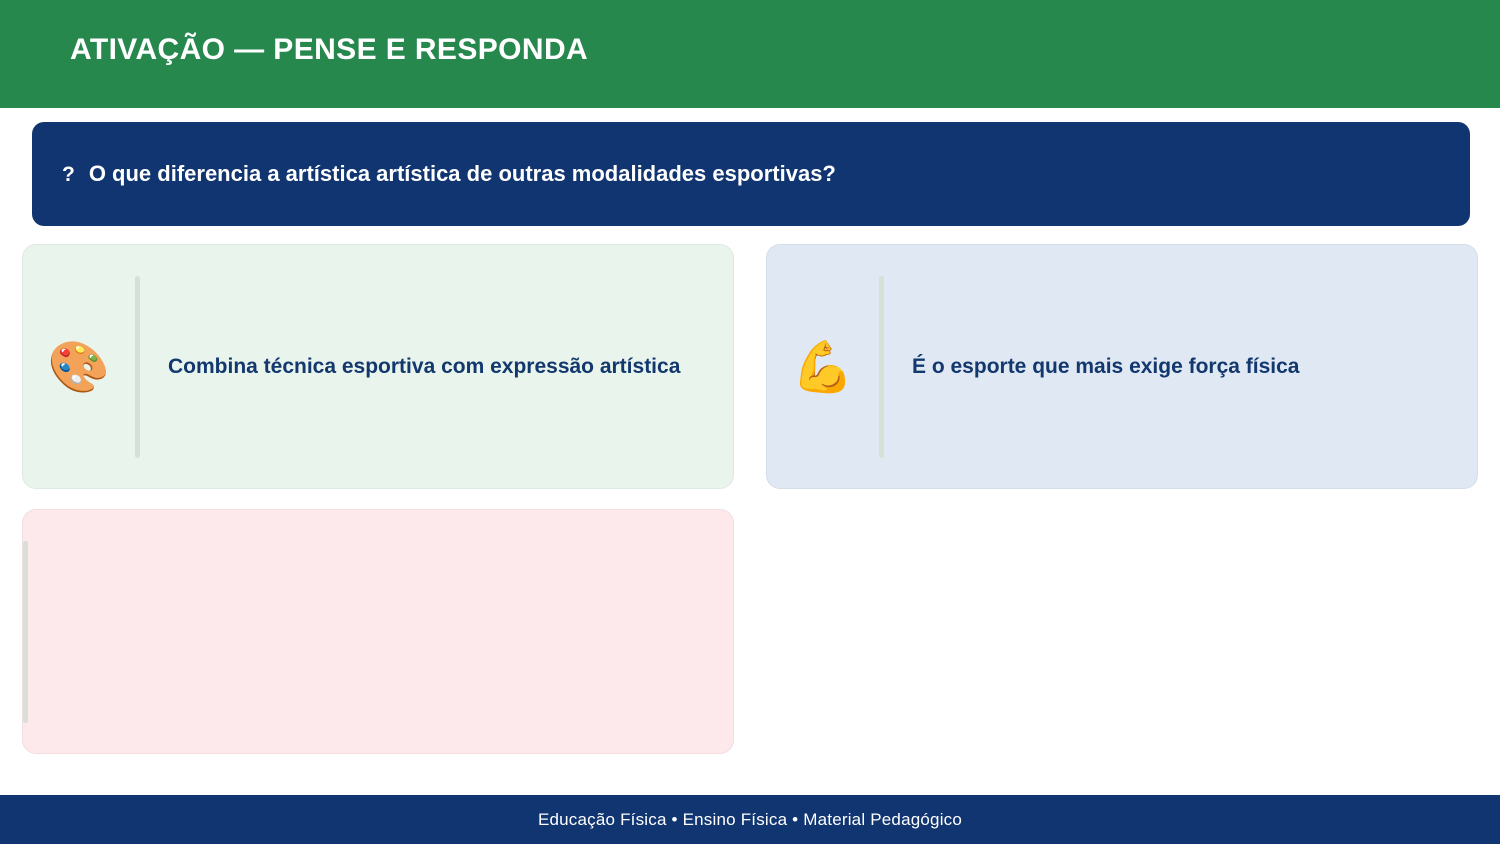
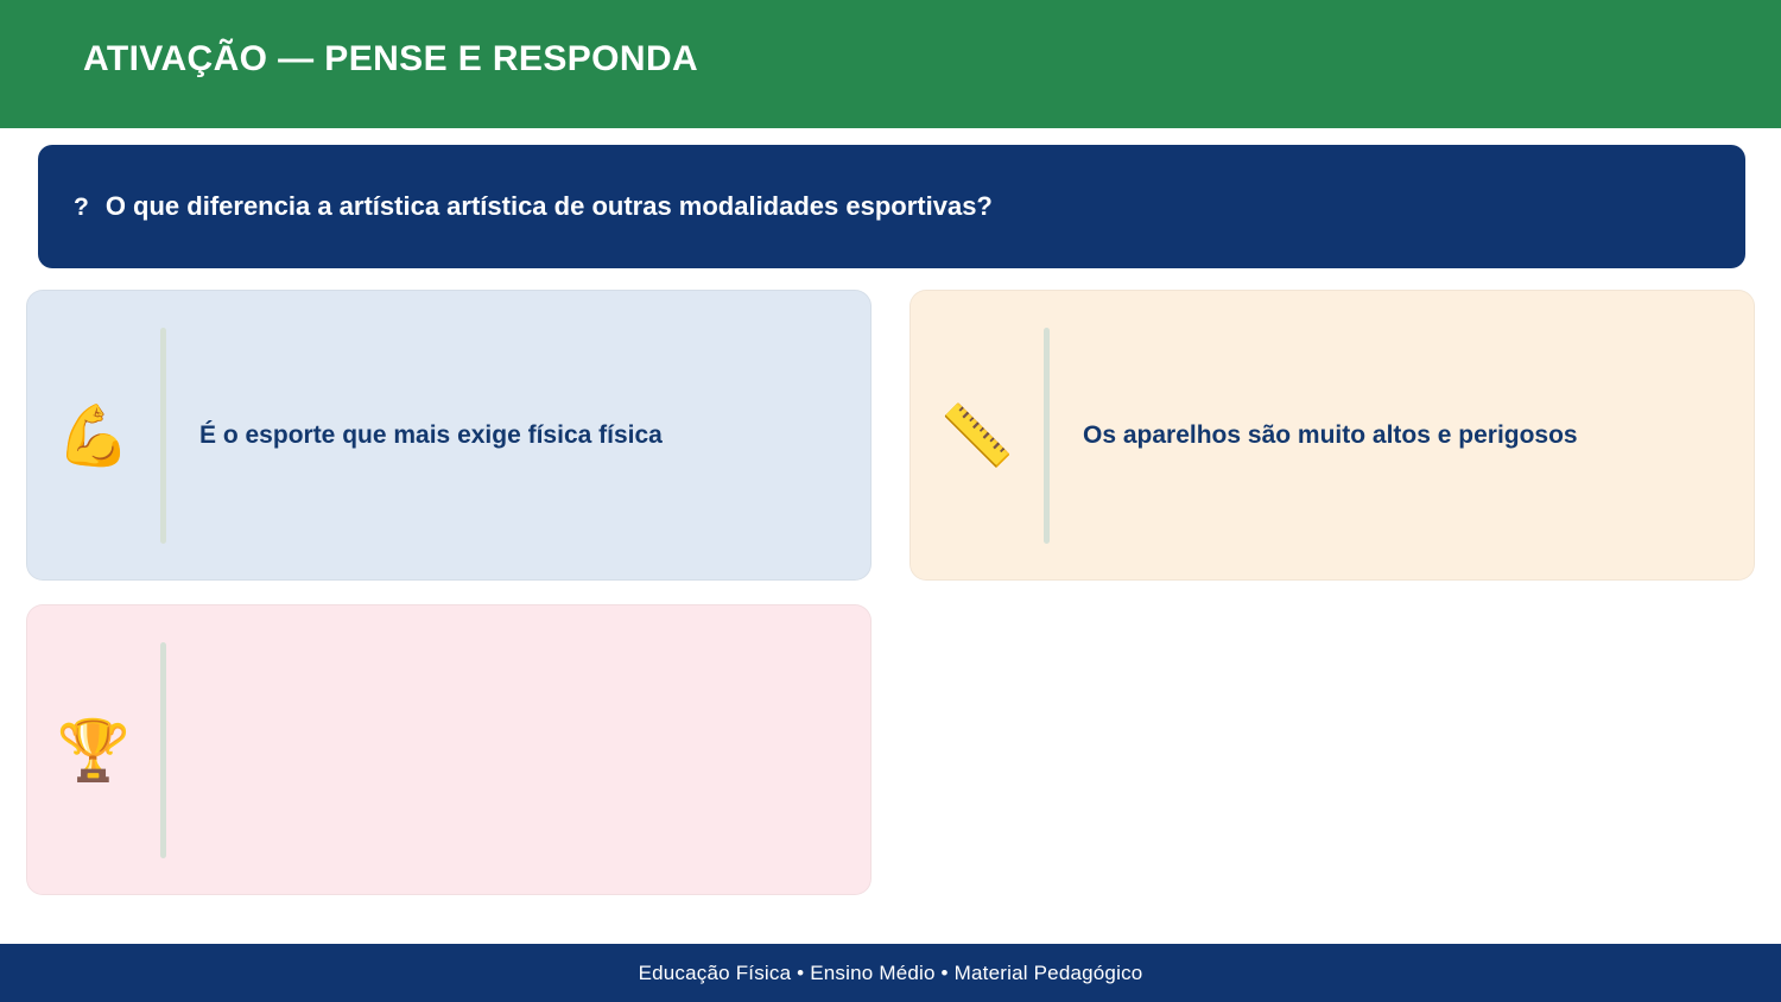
  ATIVAÇÃO — PENSE E RESPONDA
  ?
  O que diferencia a artística artística de outras modalidades esportivas?
- 🎨
- Combina técnica esportiva com expressão artística
  💪
- É o esporte que mais exige força física
+ É o esporte que mais exige física física
+ 📏
+ Os aparelhos são muito altos e perigosos
+ 🏆
- Educação Física • Ensino Física • Material Pedagógico
+ Educação Física • Ensino Médio • Material Pedagógico
